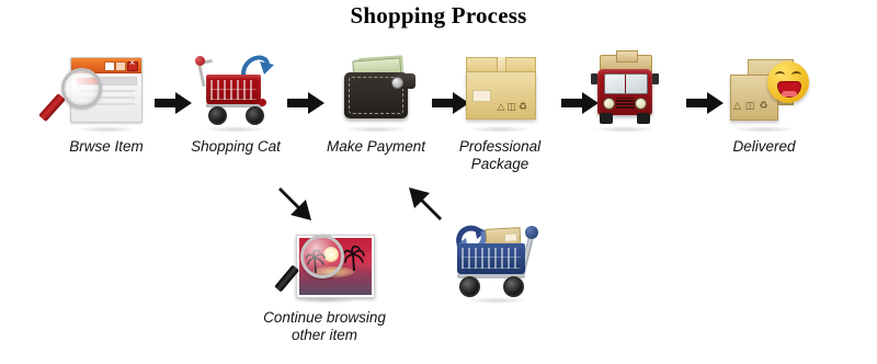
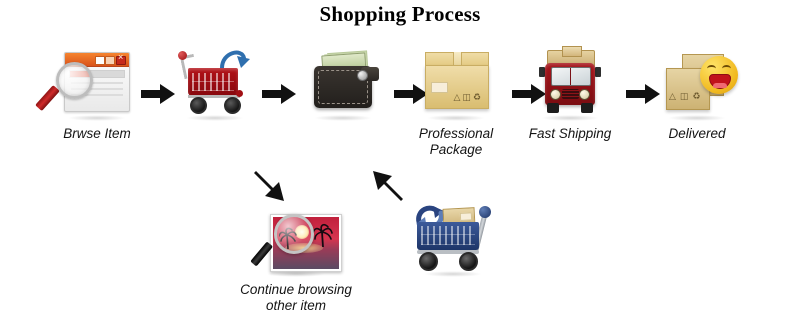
  Shopping Process
  Brwse Item
- Shopping Cat
- Make Payment
  △◫♻
  Professional
  Package
+ Fast Shipping
  △◫♻
  Delivered
  Continue browsing
  other item
